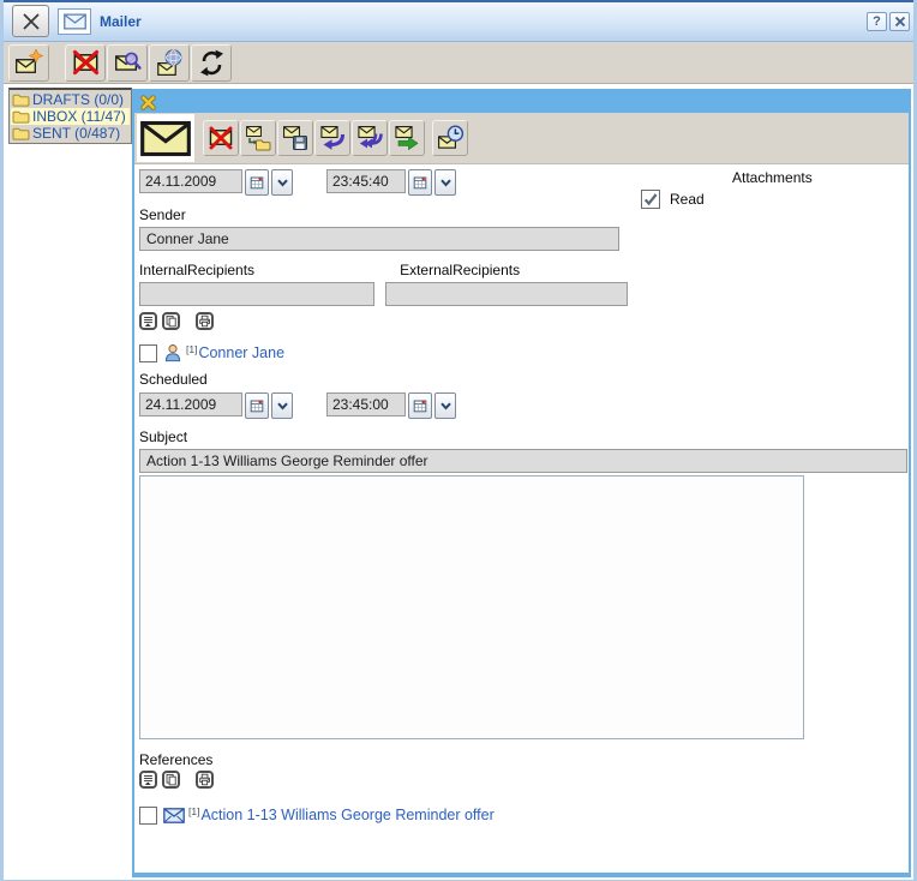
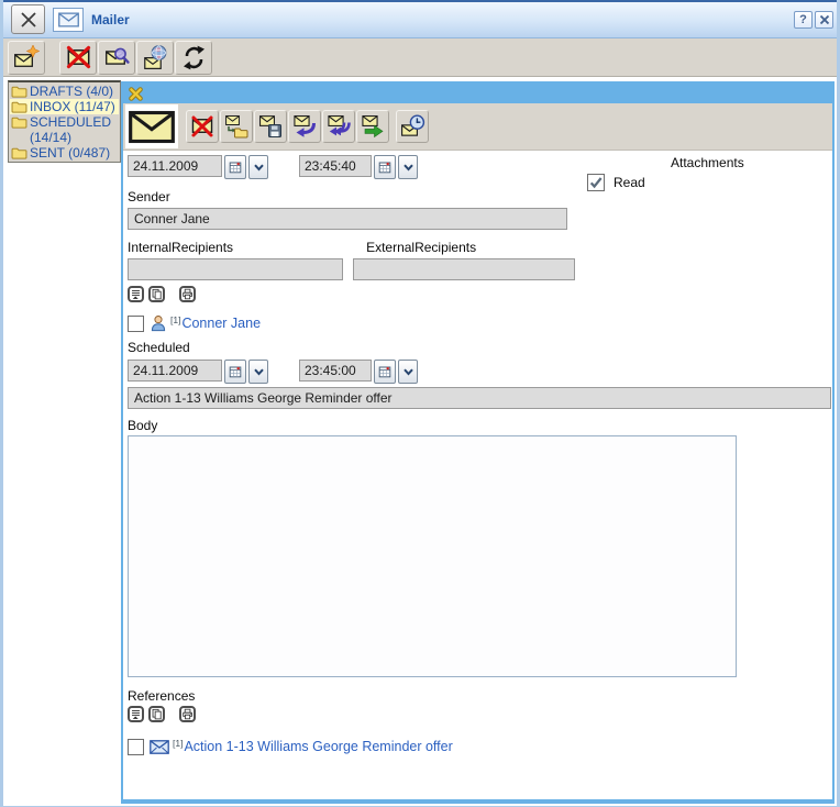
  Mailer
  ?
- DRAFTS (0/0)
+ DRAFTS (4/0)
  INBOX (11/47)
+ SCHEDULED (14/14)
  SENT (0/487)
  24.11.2009
  23:45:40
  Attachments
  Read
  Sender
  Conner Jane
  InternalRecipients
  ExternalRecipients
  [1]
  Conner Jane
  Scheduled
  24.11.2009
  23:45:00
- Subject
  Action 1-13 Williams George Reminder offer
+ Body
  References
  [1]
  Action 1-13 Williams George Reminder offer
